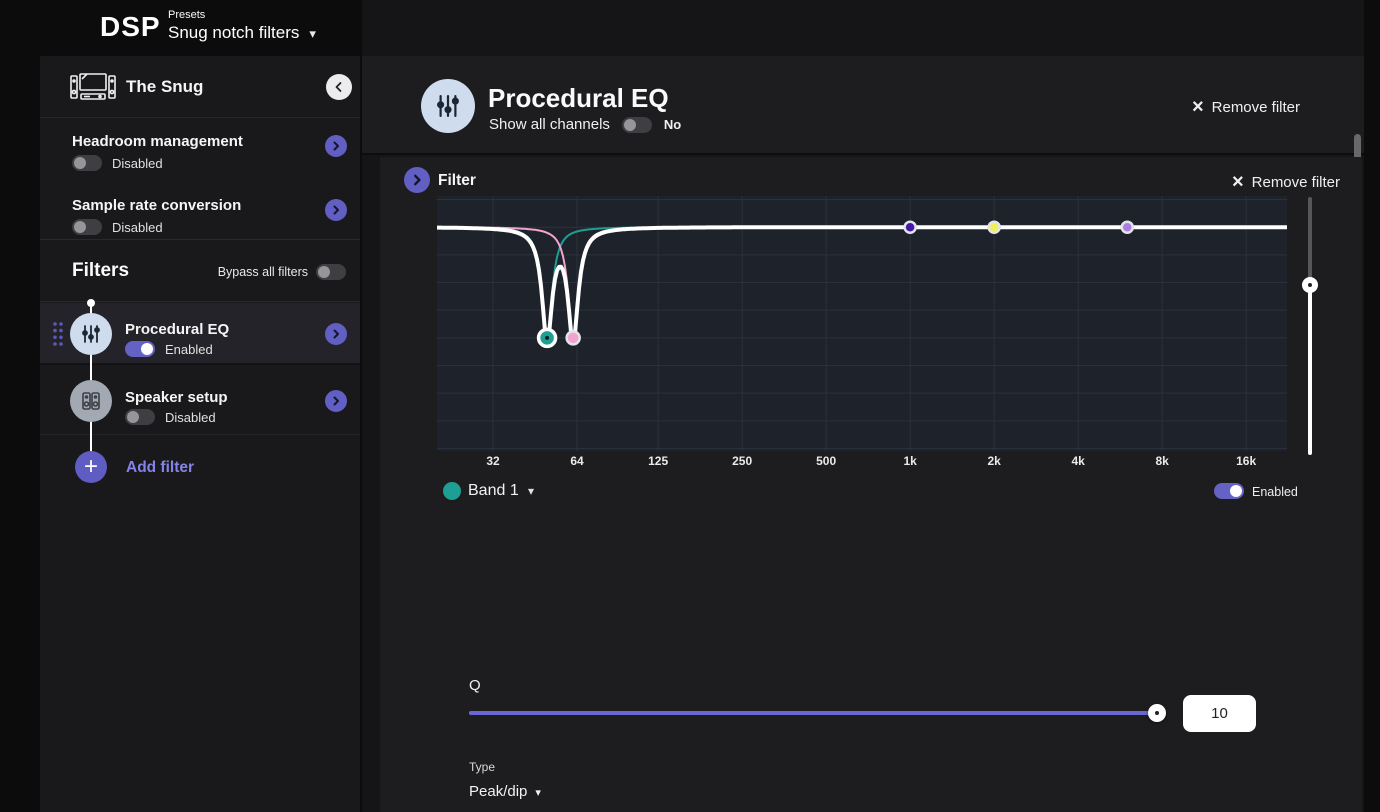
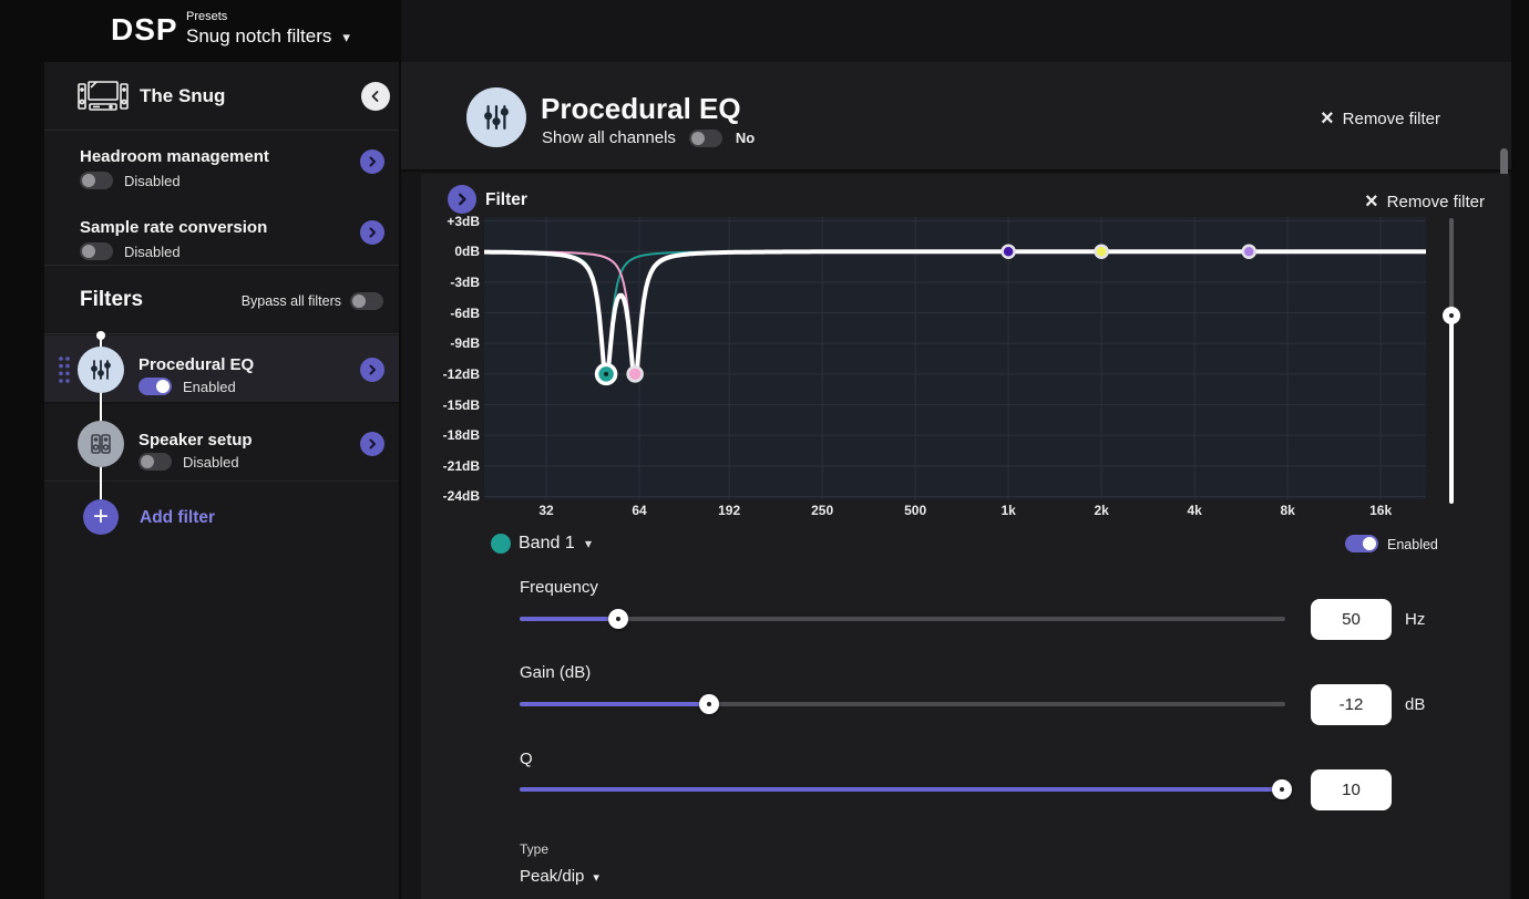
  DSP
  Presets
  Snug notch filters ▾
  The Snug
  Headroom management
  Disabled
  Sample rate conversion
  Disabled
  Filters
  Bypass all filters
  Procedural EQ
  Enabled
  Speaker setup
  Disabled
  +
  Add filter
  Procedural EQ
  Show all channels
  No
  ×
  Remove filter
  Filter
  ×
  Remove filter
+ +3dB
+ 0dB
+ -3dB
+ -6dB
+ -9dB
+ -12dB
+ -15dB
+ -18dB
+ -21dB
+ -24dB
  32
  64
- 125
+ 192
  250
  500
  1k
  2k
  4k
  8k
  16k
  Band 1
  ▾
  Enabled
+ Frequency
+ 50
+ Hz
+ Gain (dB)
+ -12
+ dB
  Q
  10
  Type
  Peak/dip ▾
